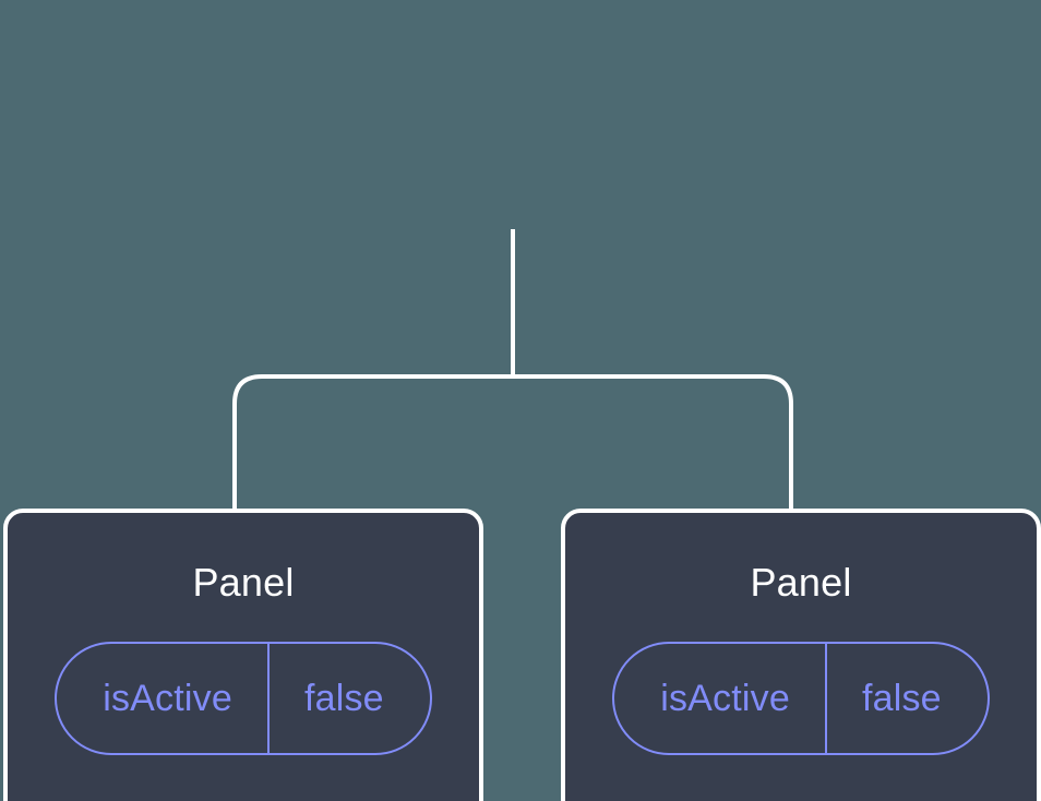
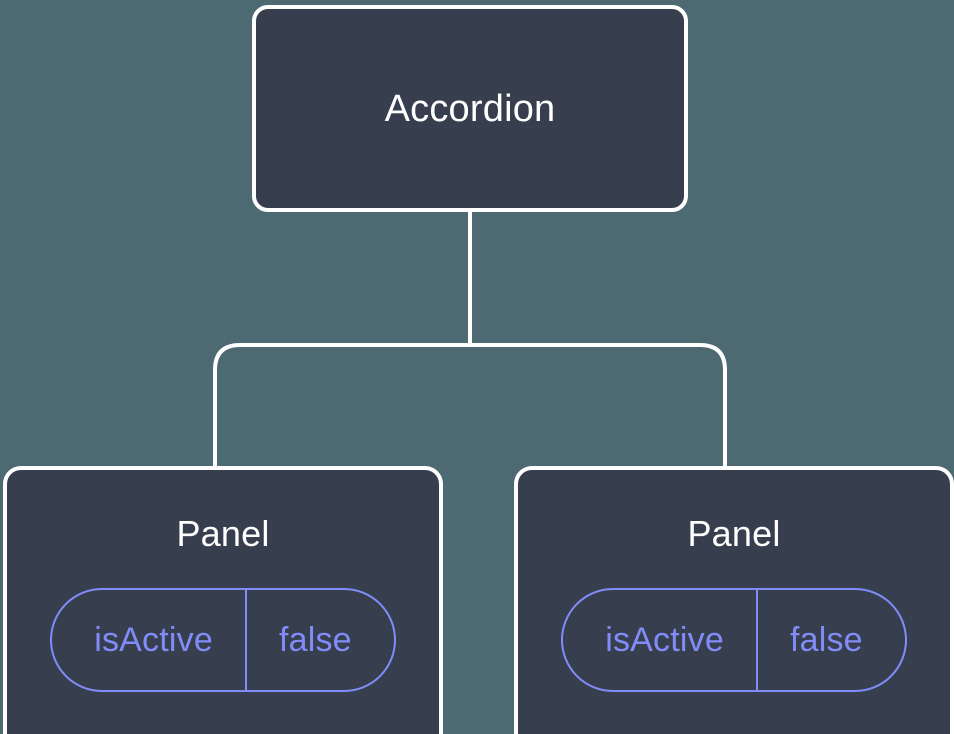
+ Accordion
  Panel
  isActive
  false
  Panel
  isActive
  false
